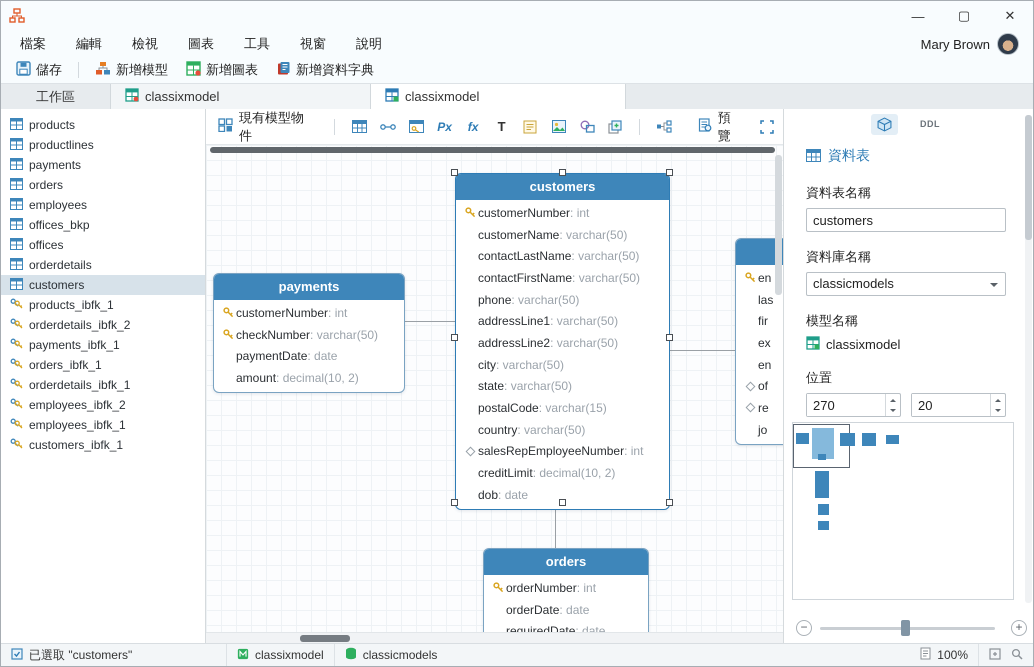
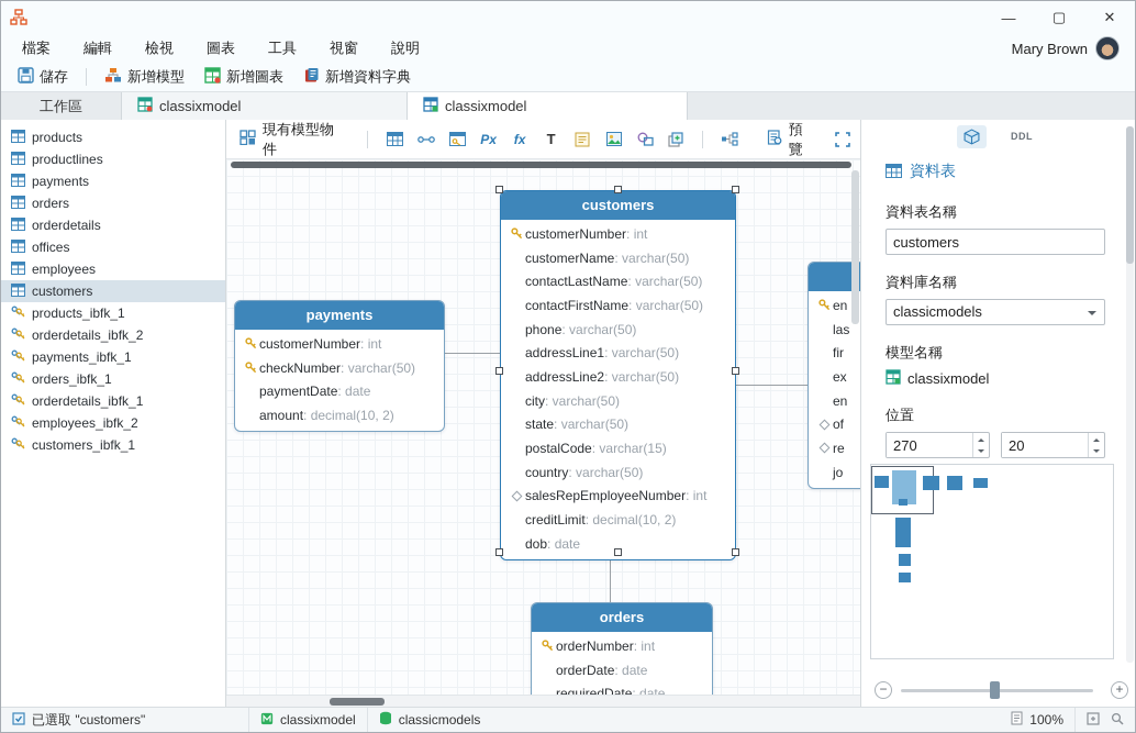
  —
  ▢
  ✕
  檔案
  編輯
  檢視
  圖表
  工具
  視窗
  說明
  Mary Brown
  儲存
  新增模型
  新增圖表
  新增資料字典
  工作區
  classixmodel
  classixmodel
  products
  productlines
  payments
  orders
- employees
+ orderdetails
- offices_bkp
  offices
- orderdetails
+ employees
  customers
  products_ibfk_1
  orderdetails_ibfk_2
  payments_ibfk_1
  orders_ibfk_1
  orderdetails_ibfk_1
  employees_ibfk_2
- employees_ibfk_1
  customers_ibfk_1
  現有模型物件
  Px
  fx
  T
  預覽
  payments
  customerNumber
  int
  checkNumber
  varchar(50)
  paymentDate
  date
  amount
  decimal(10, 2)
  customers
  customerNumber
  int
  customerName
  varchar(50)
  contactLastName
  varchar(50)
  contactFirstName
  varchar(50)
  phone
  varchar(50)
  addressLine1
  varchar(50)
  addressLine2
  varchar(50)
  city
  varchar(50)
  state
  varchar(50)
  postalCode
  varchar(15)
  country
  varchar(50)
  salesRepEmployeeNumber
  int
  creditLimit
  decimal(10, 2)
  dob
  date
  en
  las
  fir
  ex
  en
  of
  re
  jo
  orders
  orderNumber
  int
  orderDate
  date
  DDL
  資料表
  資料表名稱
  customers
  資料庫名稱
  classicmodels
  模型名稱
  classixmodel
  位置
  270
  20
  −
  +
  已選取 "customers"
  classixmodel
  classicmodels
  100%
